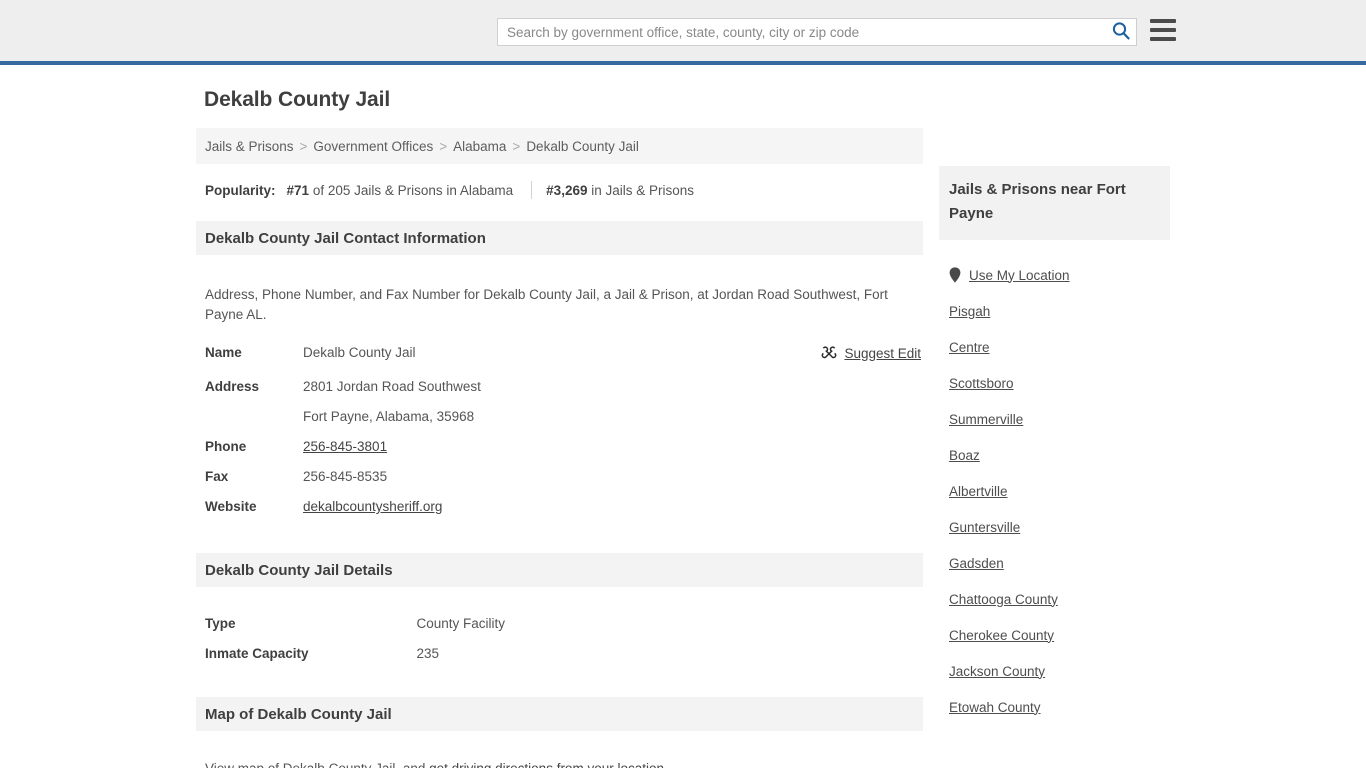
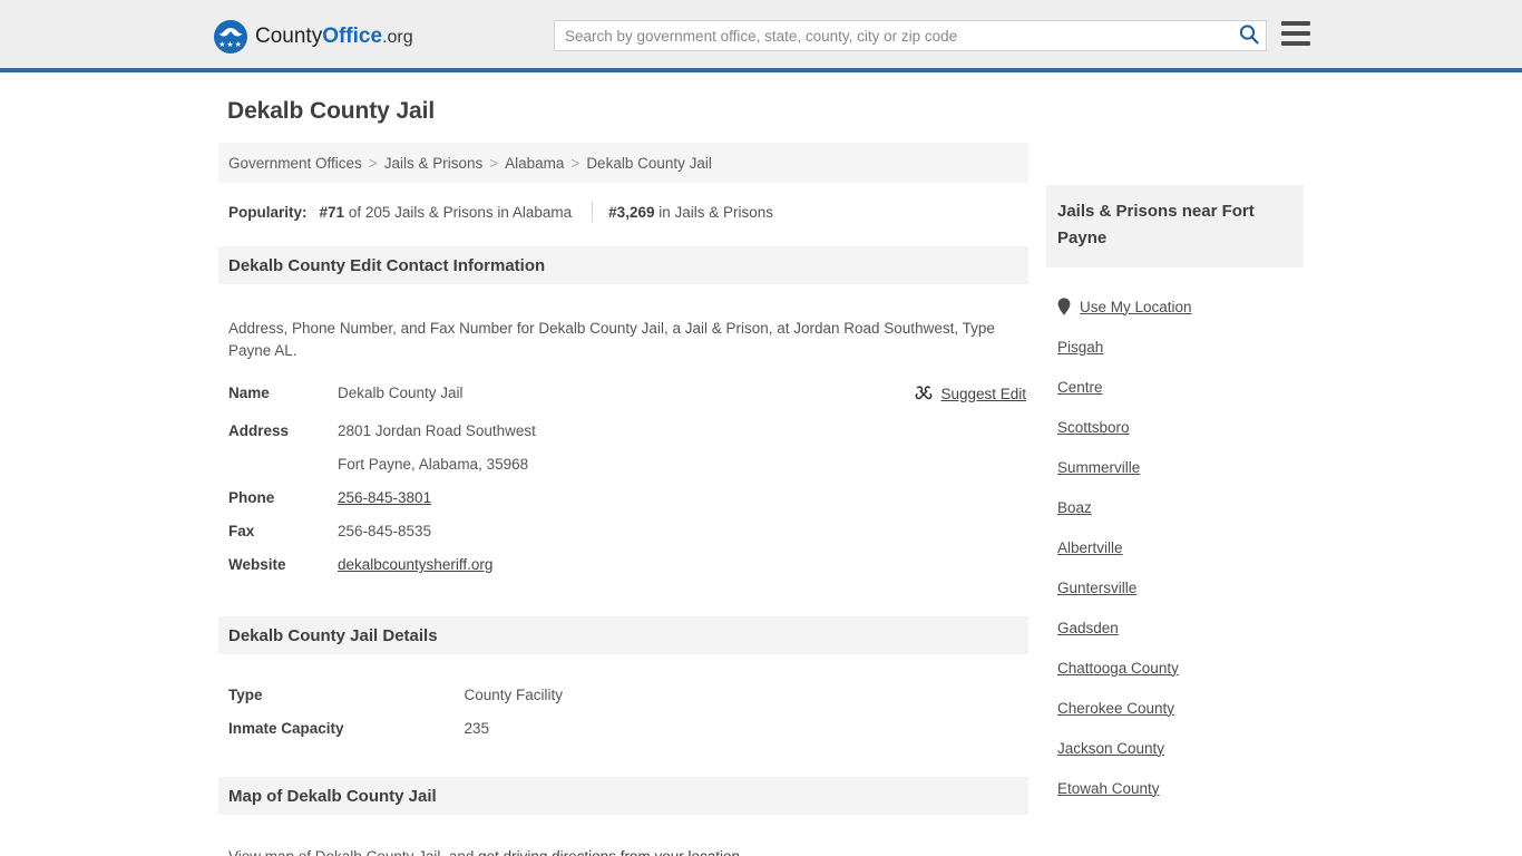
+ CountyOffice.org
  Search by government office, state, county, city or zip code
  Dekalb County Jail
- Jails & Prisons
+ Government Offices
  >
- Government Offices
+ Jails & Prisons
  >
  Alabama
  >
  Dekalb County Jail
  Popularity:
  #71
  of 205 Jails & Prisons in Alabama
  #3,269
  in Jails & Prisons
- Dekalb County Jail Contact Information
+ Dekalb County Edit Contact Information
- Address, Phone Number, and Fax Number for Dekalb County Jail, a Jail & Prison, at Jordan Road Southwest, Fort Payne AL.
+ Address, Phone Number, and Fax Number for Dekalb County Jail, a Jail & Prison, at Jordan Road Southwest, Type Payne AL.
  Name	Dekalb County Jail	Suggest Edit
  Address	2801 Jordan Road Southwest
  	Fort Payne, Alabama, 35968
  Phone	256-845-3801
  Fax	256-845-8535
  Website	dekalbcountysheriff.org
  Dekalb County Jail Details
  Type	County Facility
  Inmate Capacity	235
  Map of Dekalb County Jail
  Jails & Prisons near Fort Payne
  Use My Location
  Pisgah
  Centre
  Scottsboro
  Summerville
  Boaz
  Albertville
  Guntersville
  Gadsden
  Chattooga County
  Cherokee County
  Jackson County
  Etowah County
